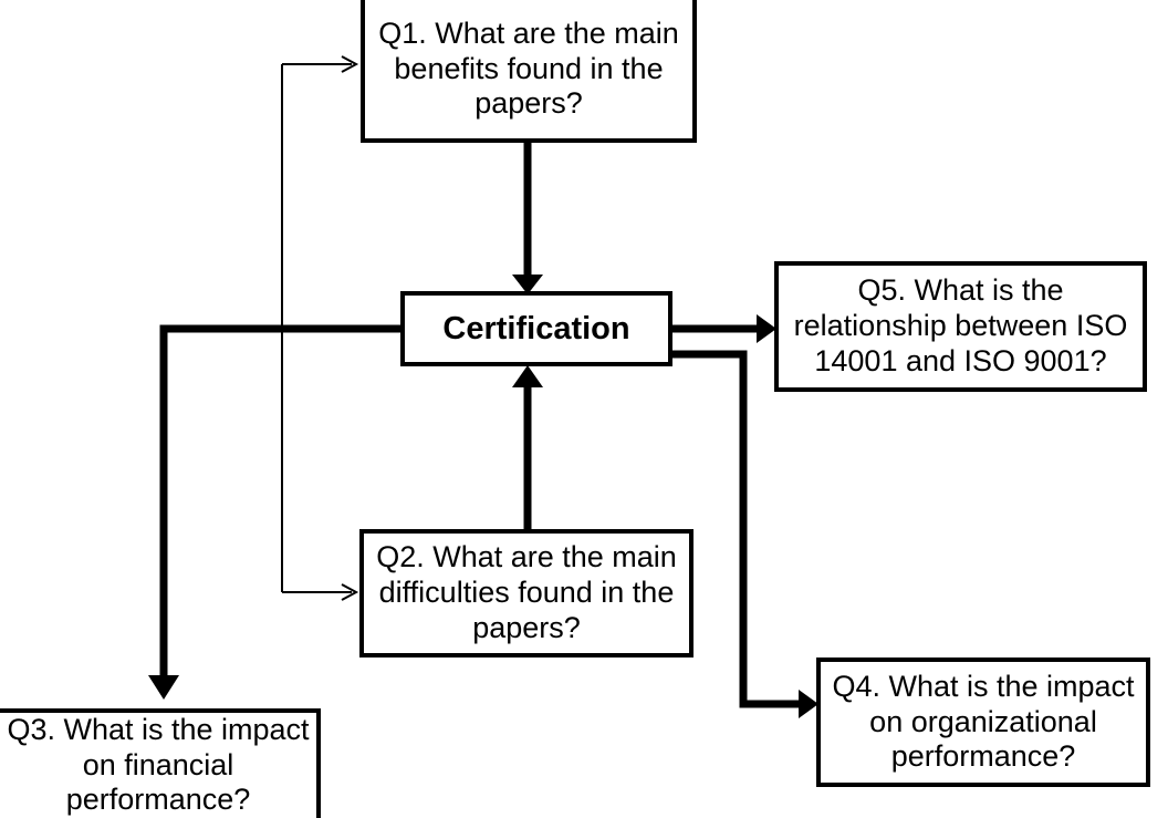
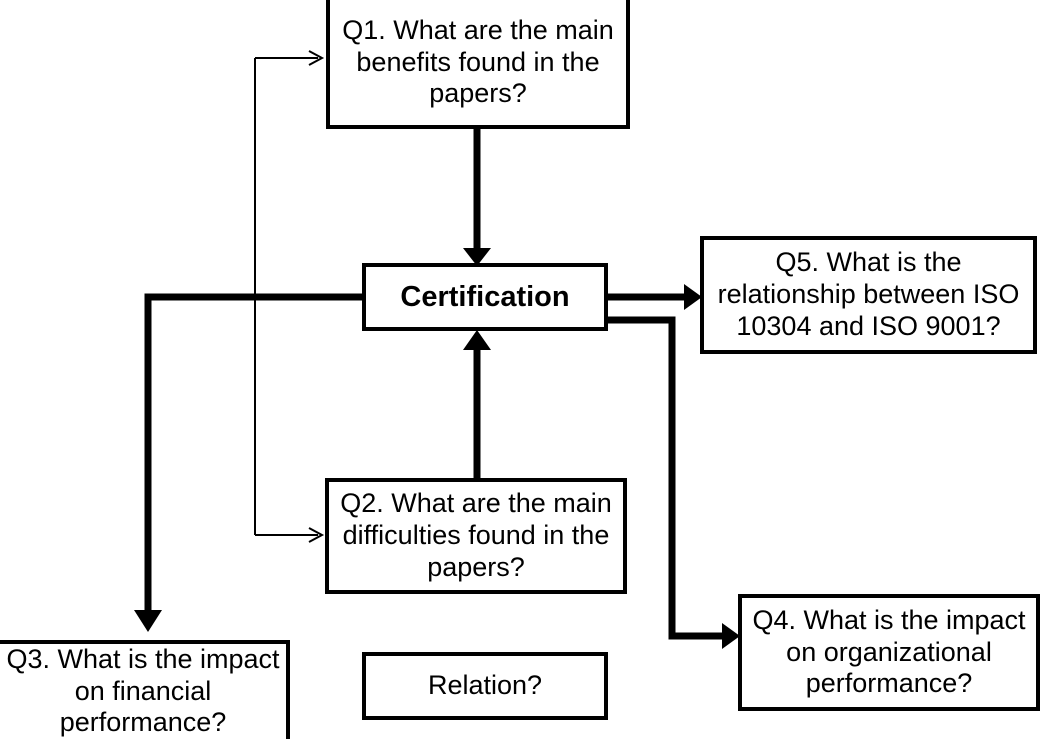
  Q1. What are the main benefits found in the papers?
  Certification
- Q5. What is the relationship between ISO 14001 and ISO 9001?
+ Q5. What is the relationship between ISO 10304 and ISO 9001?
  Q2. What are the main difficulties found in the papers?
  Q3. What is the impact on financial performance?
+ Relation?
  Q4. What is the impact on organizational performance?
